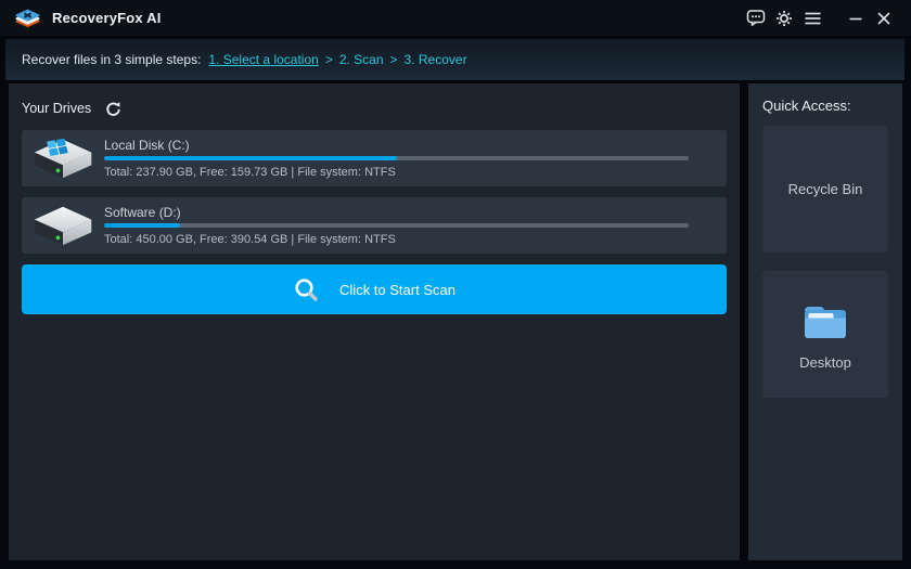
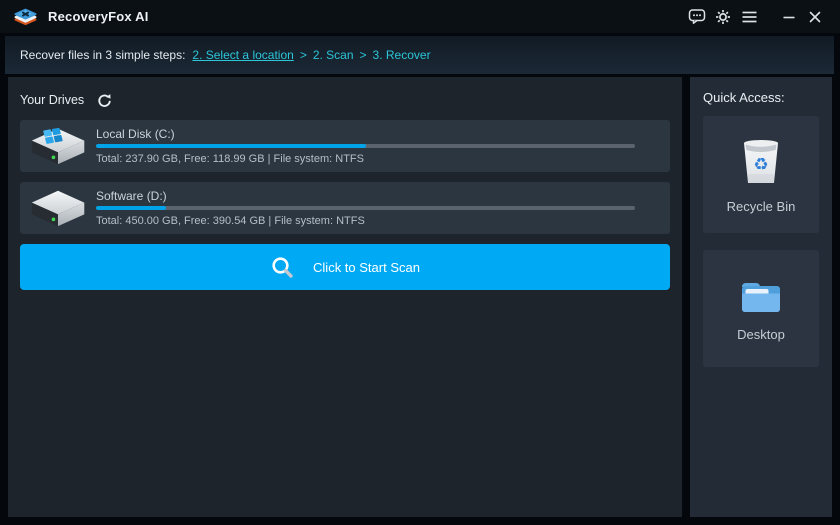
  RecoveryFox AI
  Recover files in 3 simple steps:
- 1. Select a location
+ 2. Select a location
  >
  2. Scan
  >
  3. Recover
  Your Drives
  Local Disk (C:)
- Total: 237.90 GB, Free: 159.73 GB | File system: NTFS
+ Total: 237.90 GB, Free: 118.99 GB | File system: NTFS
  Software (D:)
  Total: 450.00 GB, Free: 390.54 GB | File system: NTFS
  Click to Start Scan
  Quick Access:
+ ♻
  Recycle Bin
  Desktop
